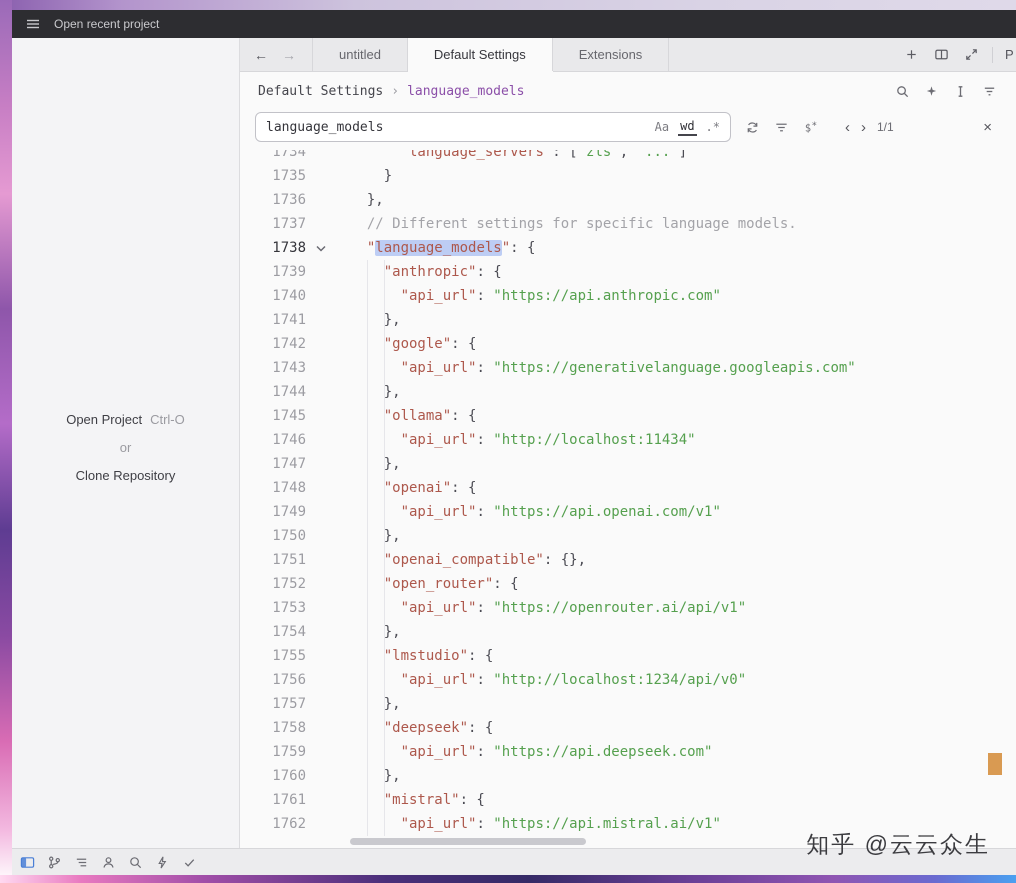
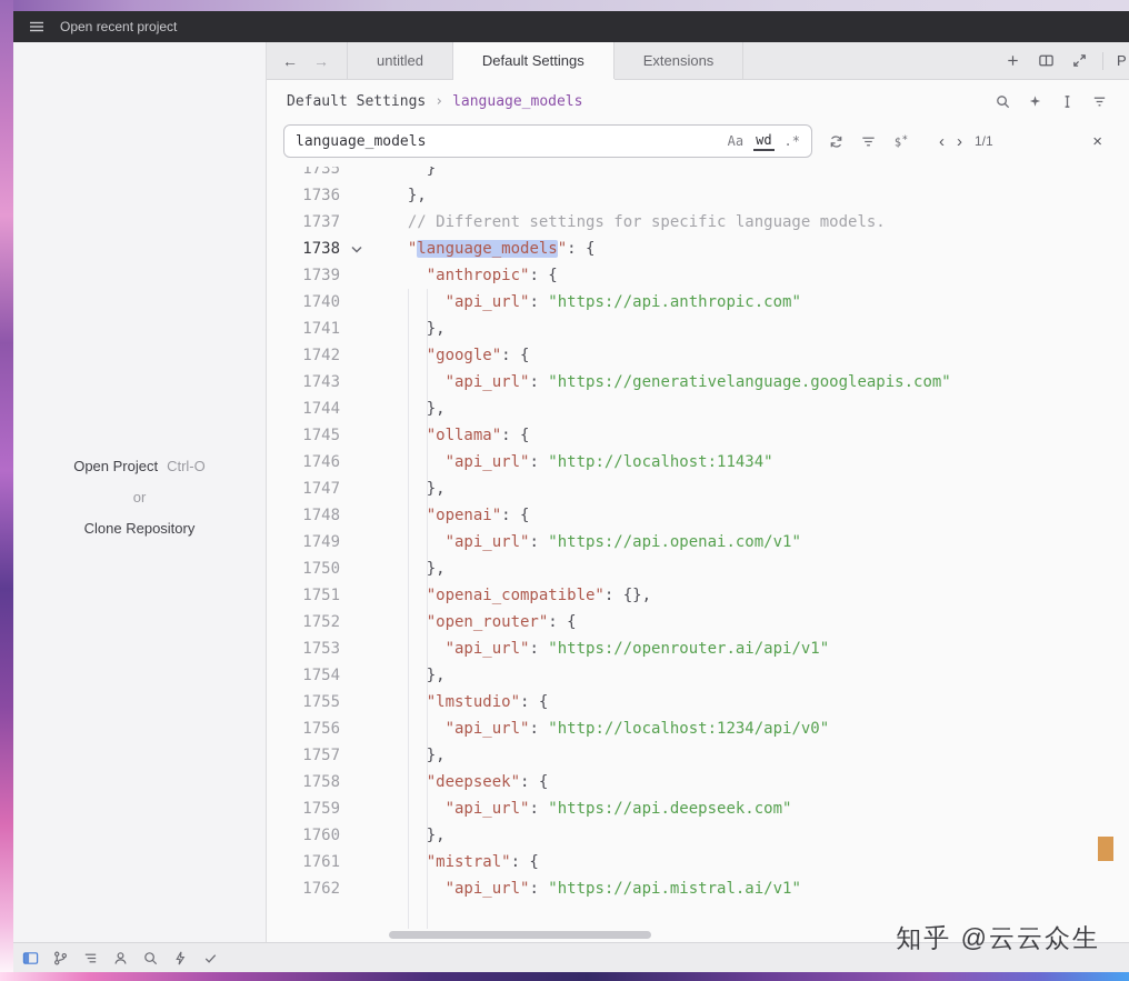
  Open recent project
  Open Project Ctrl-O
  or
  Clone Repository
  ←
  →
  untitled
  Default Settings
  Extensions
  P
  Default Settings
  ›
  language_models
  language_models
  Aa
  wd
  .*
  $
  *
  ‹
  ›
  1/1
  ×
- 1734
- "language_servers": ["zls", "..."]
  1735
  }
  1736
  },
  1737
  // Different settings for specific language models.
  1738
  "language_models": {
  1739
  "anthropic": {
  1740
  "api_url": "https://api.anthropic.com"
  1741
  },
  1742
  "google": {
  1743
  "api_url": "https://generativelanguage.googleapis.com"
  1744
  },
  1745
  "ollama": {
  1746
  "api_url": "http://localhost:11434"
  1747
  },
  1748
  "openai": {
  1749
  "api_url": "https://api.openai.com/v1"
  1750
  },
  1751
  "openai_compatible": {},
  1752
  "open_router": {
  1753
  "api_url": "https://openrouter.ai/api/v1"
  1754
  },
  1755
  "lmstudio": {
  1756
  "api_url": "http://localhost:1234/api/v0"
  1757
  },
  1758
  "deepseek": {
  1759
  "api_url": "https://api.deepseek.com"
  1760
  },
  1761
  "mistral": {
  1762
  "api_url": "https://api.mistral.ai/v1"
  知乎 @云云众生
